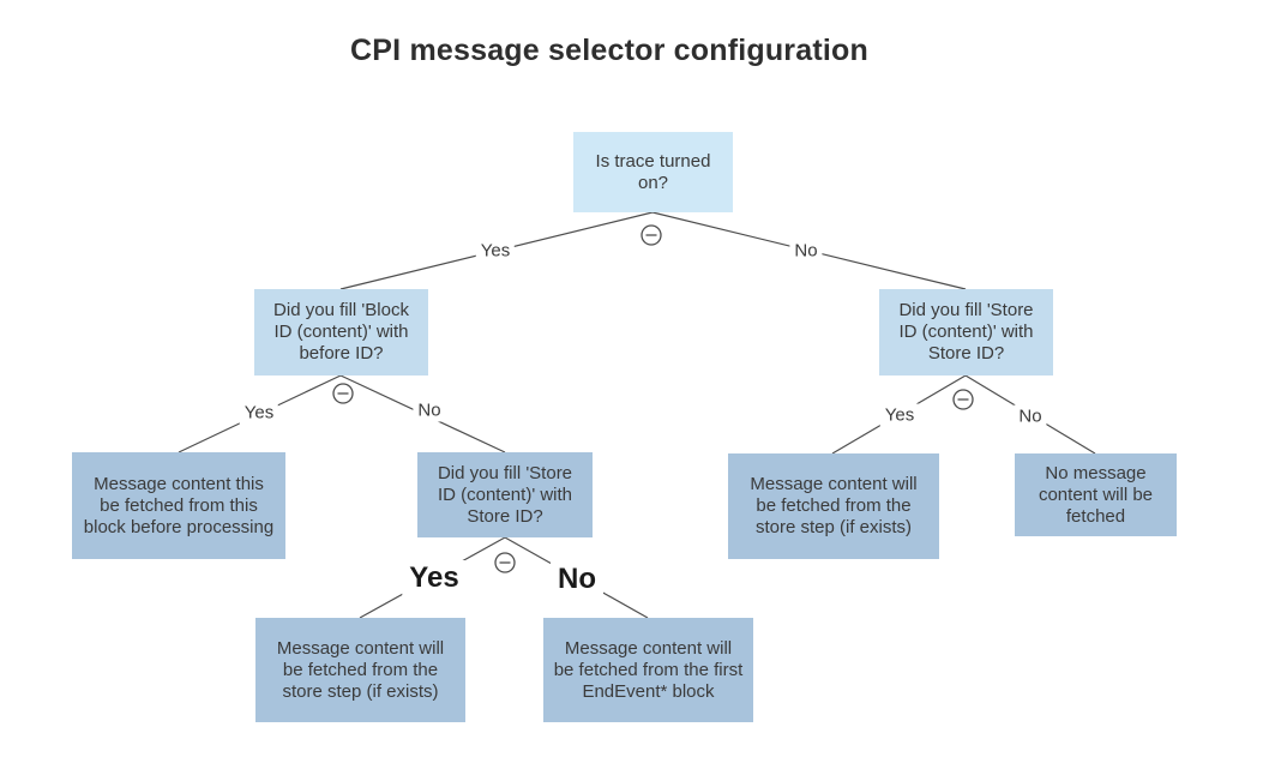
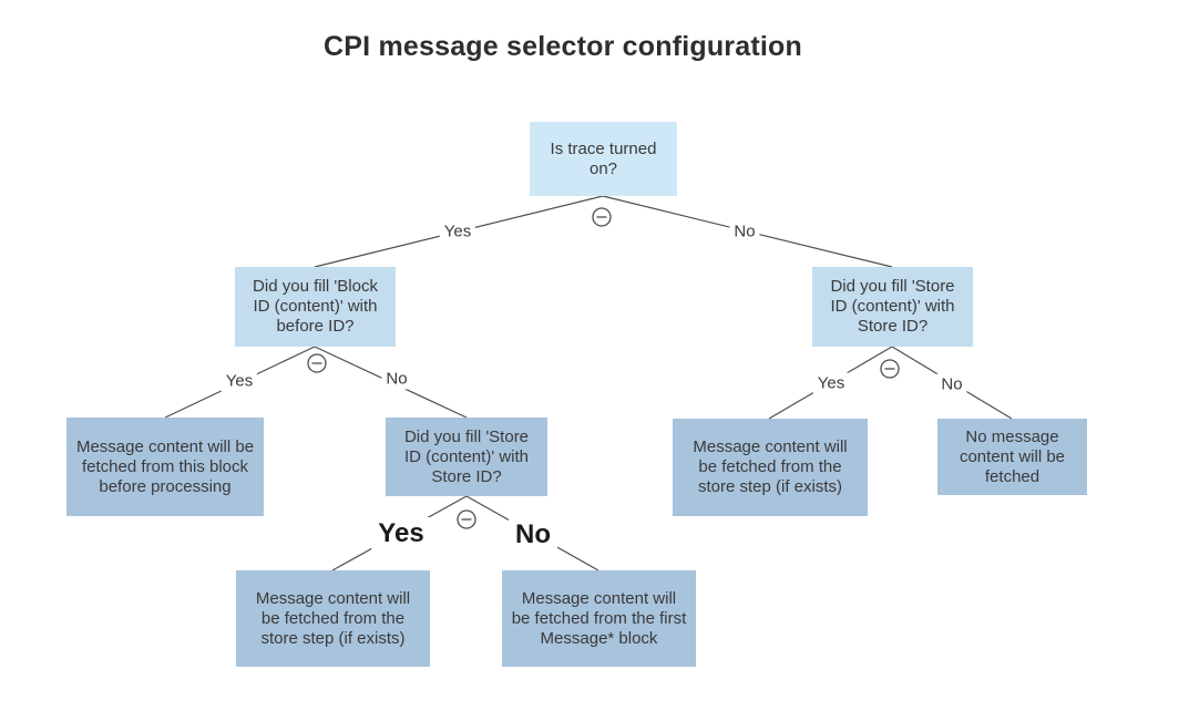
  CPI message selector configuration
  Is trace turned on?
  Did you fill 'Block ID (content)' with before ID?
  Did you fill 'Store ID (content)' with Store ID?
- Message content this be fetched from this block before processing
+ Message content will be fetched from this block before processing
  Did you fill 'Store ID (content)' with Store ID?
  Message content will be fetched from the store step (if exists)
  No message content will be fetched
  Message content will be fetched from the store step (if exists)
- Message content will be fetched from the first EndEvent* block
+ Message content will be fetched from the first Message* block
  Yes
  No
  Yes
  No
  Yes
  No
  Yes
  No
